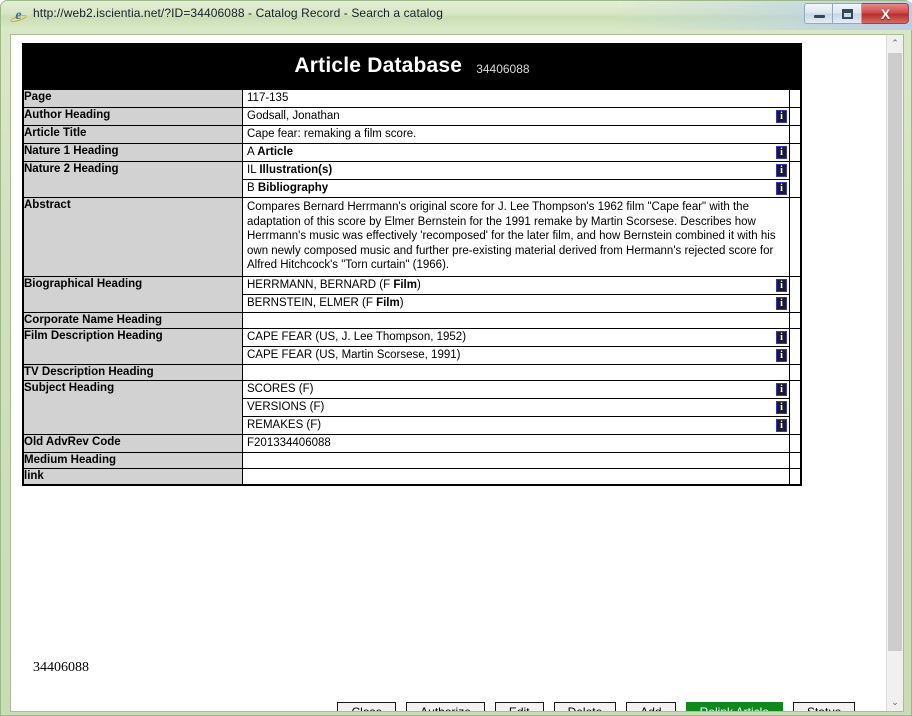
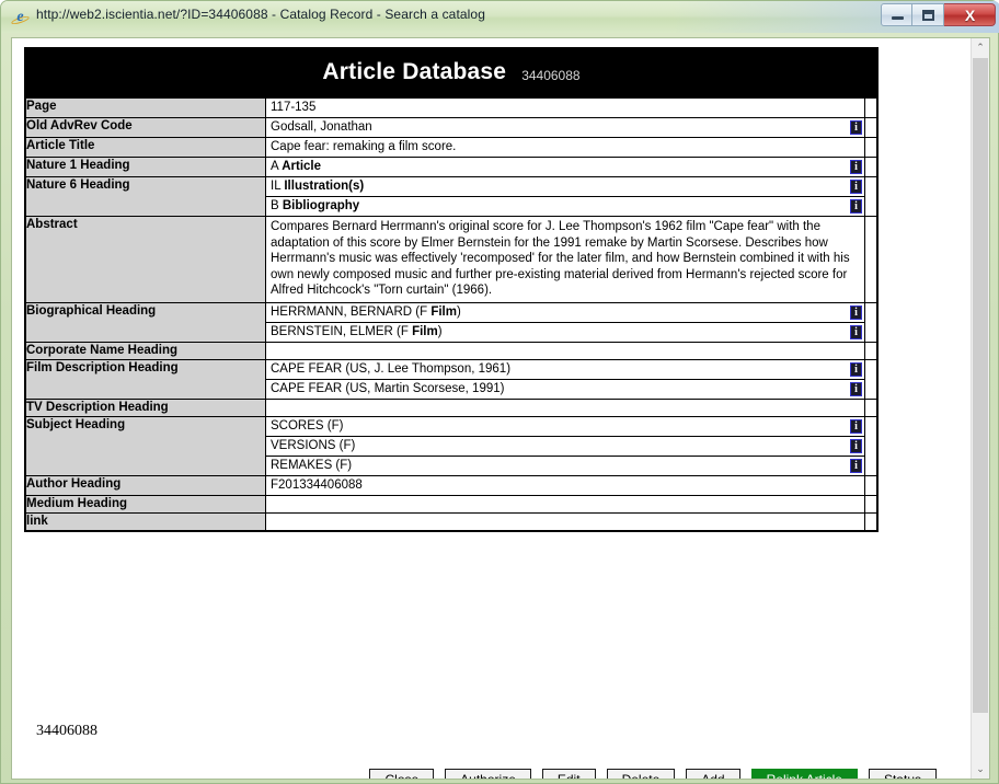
  e
  http://web2.iscientia.net/?ID=34406088 - Catalog Record - Search a catalog
  X
  Article Database
  34406088
  Page	117-135
- Author Heading	Godsall, Jonathan
+ Old AdvRev Code	Godsall, Jonathan
  Article Title	Cape fear: remaking a film score.
  Nature 1 Heading	A Article
- Nature 2 Heading	IL Illustration(s)B Bibliography
+ Nature 6 Heading	IL Illustration(s)B Bibliography
  Abstract	Compares Bernard Herrmann's original score for J. Lee Thompson's 1962 film "Cape fear" with the adaptation of this score by Elmer Bernstein for the 1991 remake by Martin Scorsese. Describes how Herrmann's music was effectively 'recomposed' for the later film, and how Bernstein combined it with his own newly composed music and further pre-existing material derived from Hermann's rejected score for Alfred Hitchcock's "Torn curtain" (1966).
  Biographical Heading	HERRMANN, BERNARD (F Film)BERNSTEIN, ELMER (F Film)
  Corporate Name Heading
- Film Description Heading	CAPE FEAR (US, J. Lee Thompson, 1952)CAPE FEAR (US, Martin Scorsese, 1991)
+ Film Description Heading	CAPE FEAR (US, J. Lee Thompson, 1961)CAPE FEAR (US, Martin Scorsese, 1991)
  TV Description Heading
  Subject Heading	SCORES (F)VERSIONS (F)REMAKES (F)
- Old AdvRev Code	F201334406088
+ Author Heading	F201334406088
  Medium Heading
  link
  34406088
  ⌃
  ⌄
